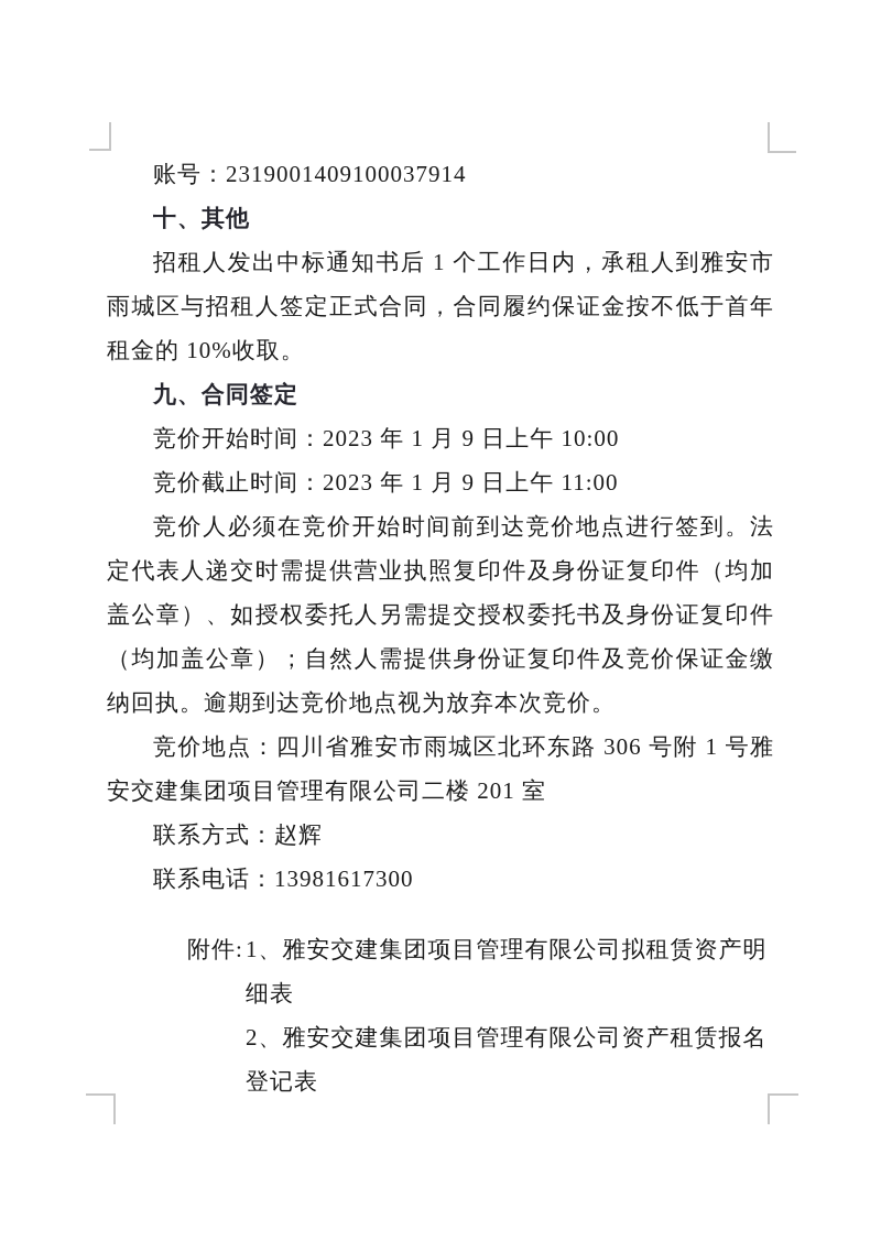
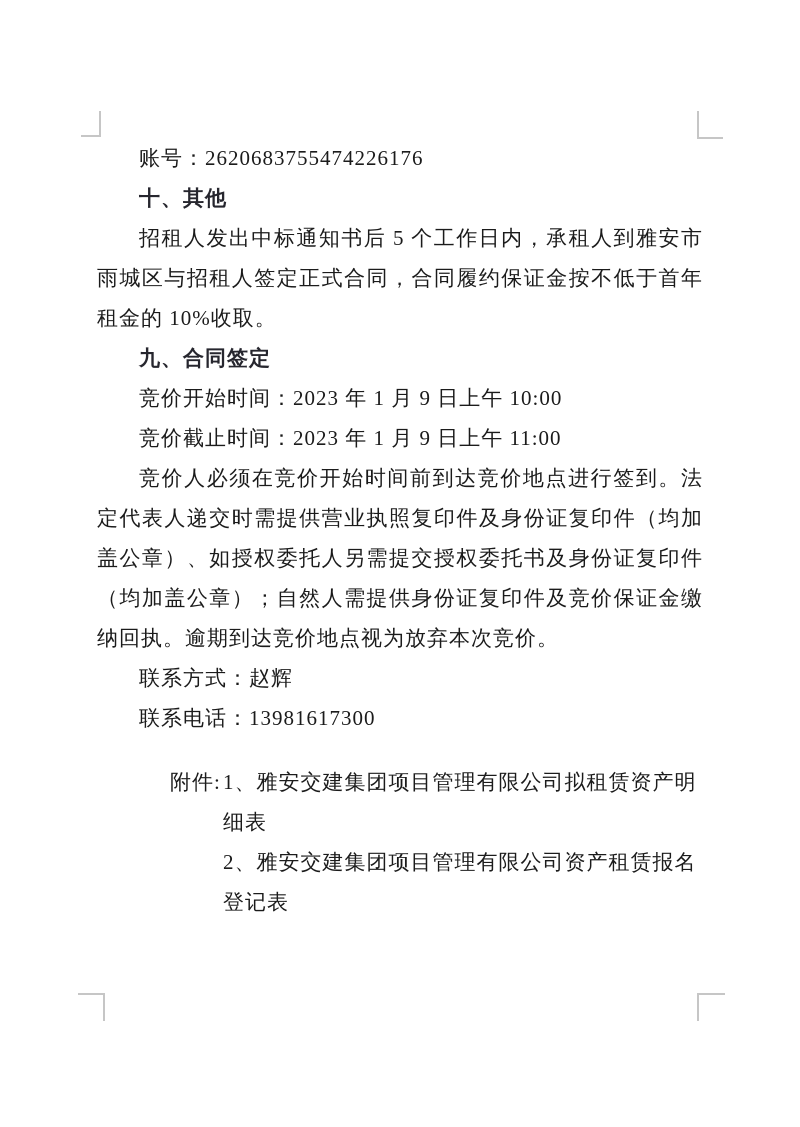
- 账号：2319001409100037914
+ 账号：2620683755474226176
  十、其他
- 招租人发出中标通知书后 1 个工作日内，承租人到雅安市雨城区与招租人签定正式合同，合同履约保证金按不低于首年租金的 10%收取。
+ 招租人发出中标通知书后 5 个工作日内，承租人到雅安市雨城区与招租人签定正式合同，合同履约保证金按不低于首年租金的 10%收取。
  九、合同签定
  竞价开始时间：2023 年 1 月 9 日上午 10:00
  竞价截止时间：2023 年 1 月 9 日上午 11:00
  竞价人必须在竞价开始时间前到达竞价地点进行签到。法定代表人递交时需提供营业执照复印件及身份证复印件（均加盖公章）、如授权委托人另需提交授权委托书及身份证复印件（均加盖公章）；自然人需提供身份证复印件及竞价保证金缴纳回执。逾期到达竞价地点视为放弃本次竞价。
- 竞价地点：四川省雅安市雨城区北环东路 306 号附 1 号雅安交建集团项目管理有限公司二楼 201 室
  联系方式：赵辉
  联系电话：13981617300
  附件:1、雅安交建集团项目管理有限公司拟租赁资产明
  细表
  2、雅安交建集团项目管理有限公司资产租赁报名
  登记表
